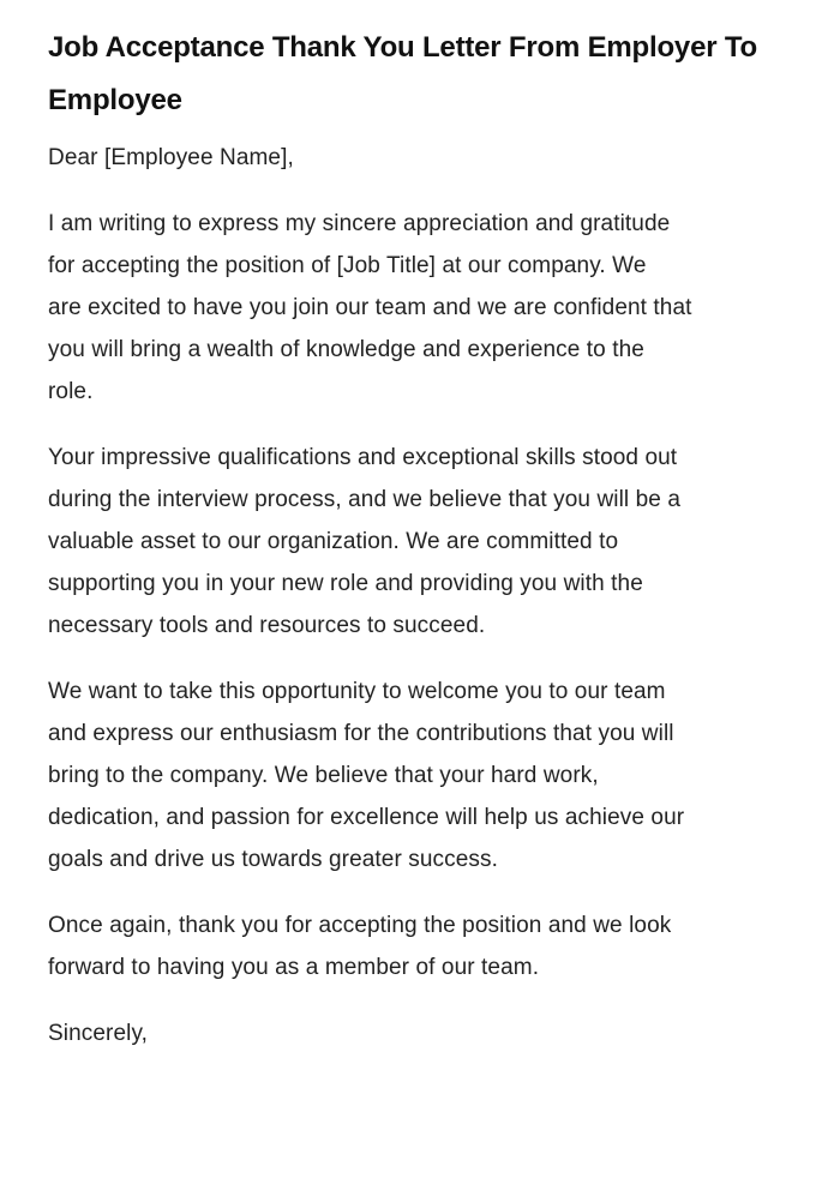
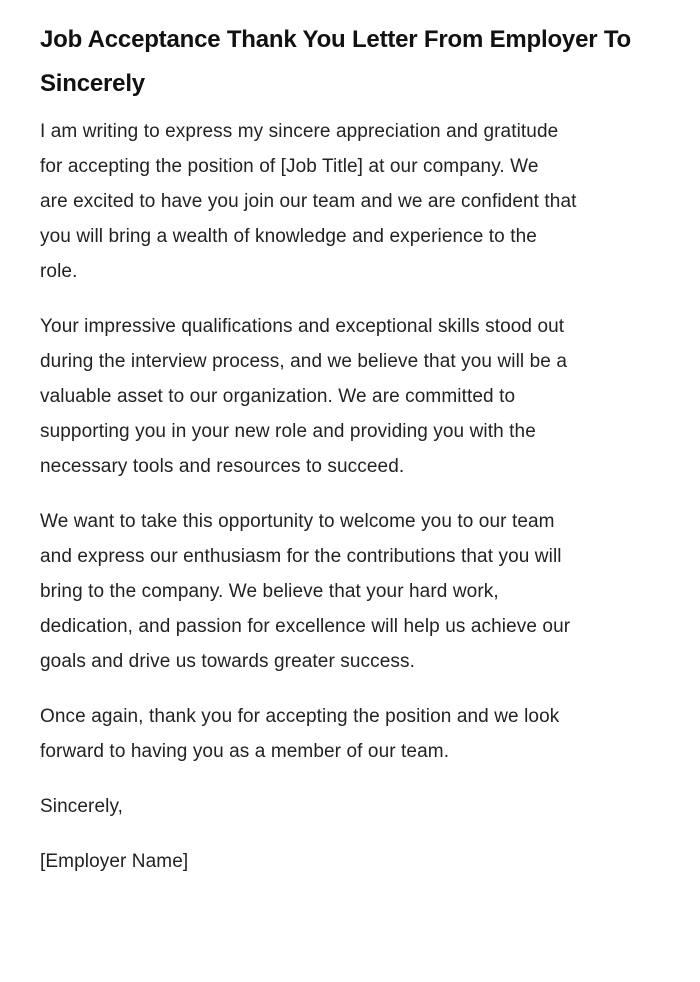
- Job Acceptance Thank You Letter From Employer To Employee
+ Job Acceptance Thank You Letter From Employer To Sincerely
- Dear [Employee Name],
  I am writing to express my sincere appreciation and gratitude
  for accepting the position of [Job Title] at our company. We
  are excited to have you join our team and we are confident that
  you will bring a wealth of knowledge and experience to the
  role.
  Your impressive qualifications and exceptional skills stood out
  during the interview process, and we believe that you will be a
  valuable asset to our organization. We are committed to
  supporting you in your new role and providing you with the
  necessary tools and resources to succeed.
  We want to take this opportunity to welcome you to our team
  and express our enthusiasm for the contributions that you will
  bring to the company. We believe that your hard work,
  dedication, and passion for excellence will help us achieve our
  goals and drive us towards greater success.
  Once again, thank you for accepting the position and we look
  forward to having you as a member of our team.
  Sincerely,
+ [Employer Name]
